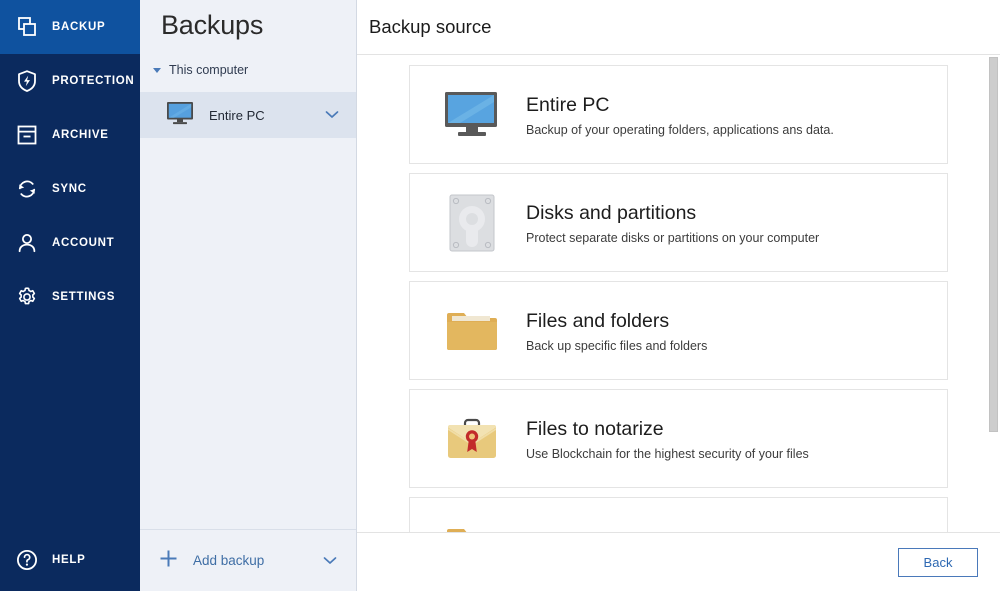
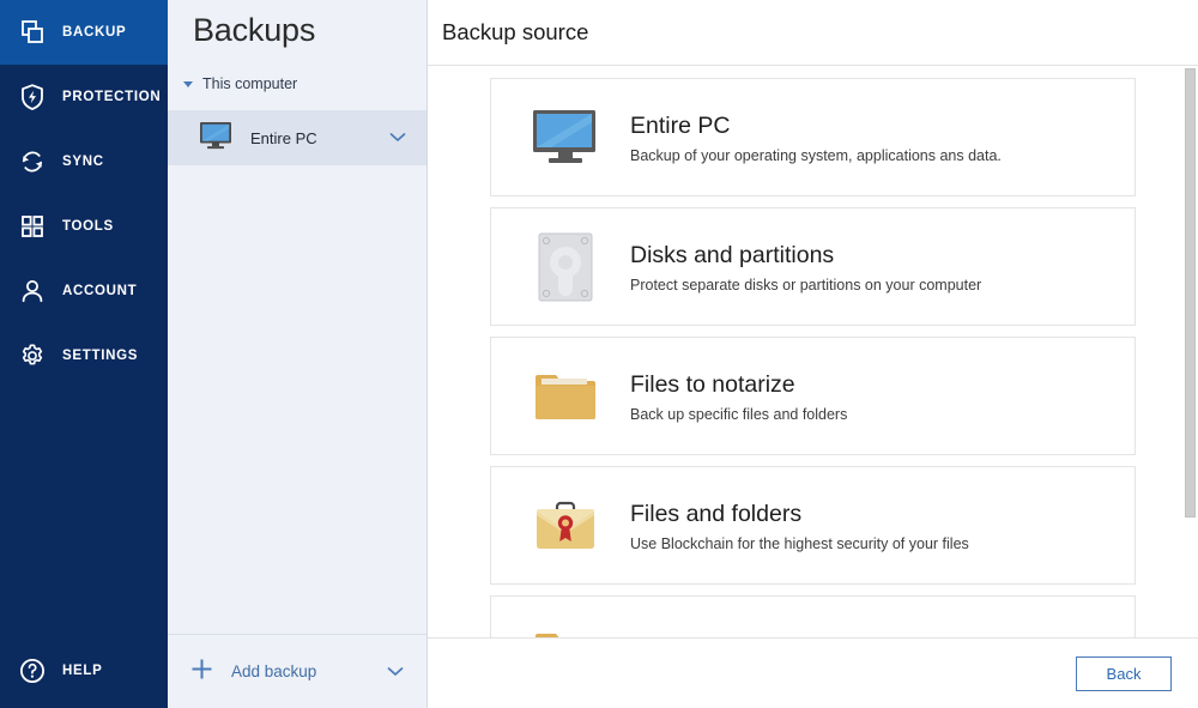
  BACKUP
  PROTECTION
- ARCHIVE
  SYNC
+ TOOLS
  ACCOUNT
  SETTINGS
  HELP
  Backups
  This computer
  Entire PC
  Add backup
  Backup source
  Entire PC
- Backup of your operating folders, applications ans data.
+ Backup of your operating system, applications ans data.
  Disks and partitions
  Protect separate disks or partitions on your computer
- Files and folders
+ Files to notarize
  Back up specific files and folders
- Files to notarize
+ Files and folders
  Use Blockchain for the highest security of your files
  Back
